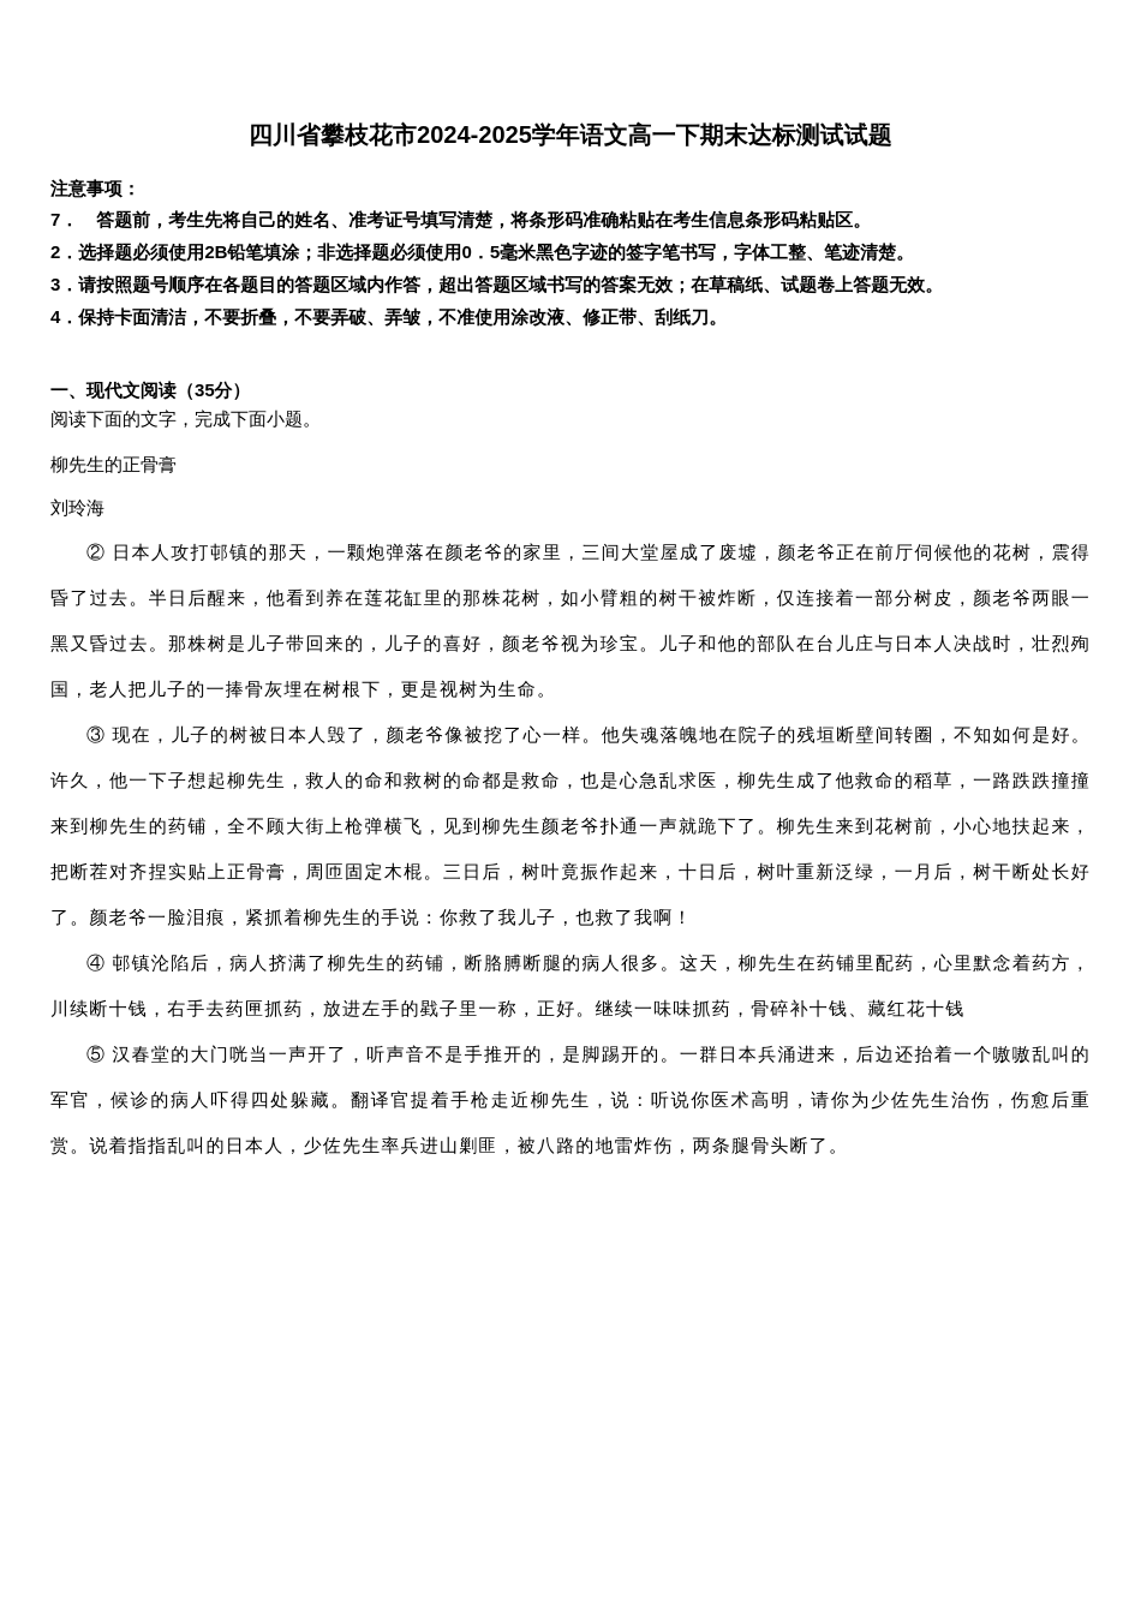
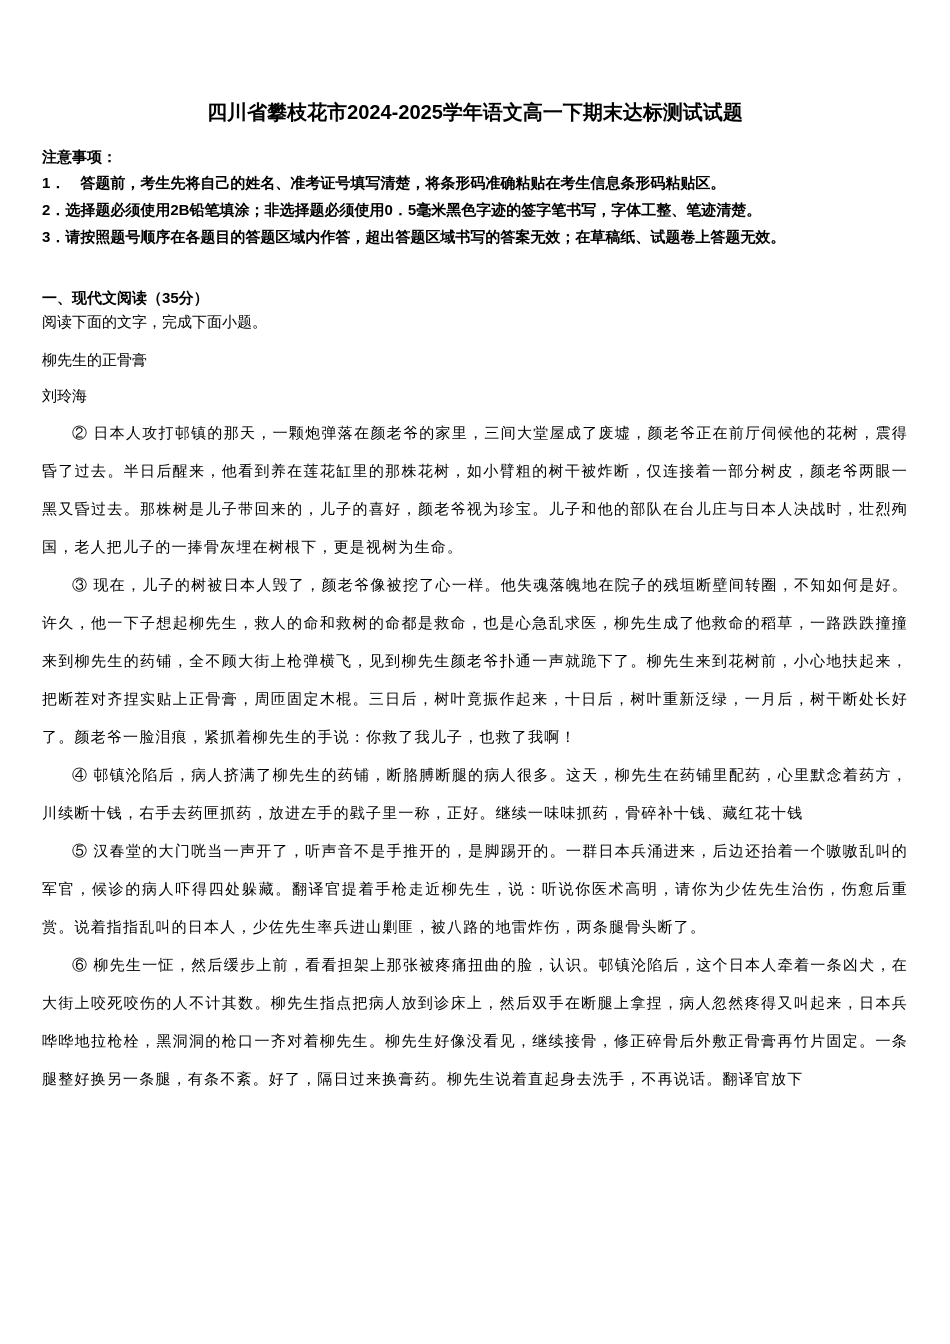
  四川省攀枝花市2024-2025学年语文高一下期末达标测试试题
  注意事项：
- 7． 答题前，考生先将自己的姓名、准考证号填写清楚，将条形码准确粘贴在考生信息条形码粘贴区。
+ 1． 答题前，考生先将自己的姓名、准考证号填写清楚，将条形码准确粘贴在考生信息条形码粘贴区。
  2．选择题必须使用2B铅笔填涂；非选择题必须使用0．5毫米黑色字迹的签字笔书写，字体工整、笔迹清楚。
  3．请按照题号顺序在各题目的答题区域内作答，超出答题区域书写的答案无效；在草稿纸、试题卷上答题无效。
- 4．保持卡面清洁，不要折叠，不要弄破、弄皱，不准使用涂改液、修正带、刮纸刀。
  一、现代文阅读（35分）
  阅读下面的文字，完成下面小题。
  柳先生的正骨膏
  刘玲海
  ② 日本人攻打邨镇的那天，一颗炮弹落在颜老爷的家里，三间大堂屋成了废墟，颜老爷正在前厅伺候他的花树，震得昏了过去。半日后醒来，他看到养在莲花缸里的那株花树，如小臂粗的树干被炸断，仅连接着一部分树皮，颜老爷两眼一黑又昏过去。那株树是儿子带回来的，儿子的喜好，颜老爷视为珍宝。儿子和他的部队在台儿庄与日本人决战时，壮烈殉国，老人把儿子的一捧骨灰埋在树根下，更是视树为生命。
  ③ 现在，儿子的树被日本人毁了，颜老爷像被挖了心一样。他失魂落魄地在院子的残垣断壁间转圈，不知如何是好。许久，他一下子想起柳先生，救人的命和救树的命都是救命，也是心急乱求医，柳先生成了他救命的稻草，一路跌跌撞撞来到柳先生的药铺，全不顾大街上枪弹横飞，见到柳先生颜老爷扑通一声就跪下了。柳先生来到花树前，小心地扶起来，把断茬对齐捏实贴上正骨膏，周匝固定木棍。三日后，树叶竟振作起来，十日后，树叶重新泛绿，一月后，树干断处长好了。颜老爷一脸泪痕，紧抓着柳先生的手说：你救了我儿子，也救了我啊！
  ④ 邨镇沦陷后，病人挤满了柳先生的药铺，断胳膊断腿的病人很多。这天，柳先生在药铺里配药，心里默念着药方，川续断十钱，右手去药匣抓药，放进左手的戥子里一称，正好。继续一味味抓药，骨碎补十钱、藏红花十钱
  ⑤ 汉春堂的大门咣当一声开了，听声音不是手推开的，是脚踢开的。一群日本兵涌进来，后边还抬着一个嗷嗷乱叫的军官，候诊的病人吓得四处躲藏。翻译官提着手枪走近柳先生，说：听说你医术高明，请你为少佐先生治伤，伤愈后重赏。说着指指乱叫的日本人，少佐先生率兵进山剿匪，被八路的地雷炸伤，两条腿骨头断了。
+ ⑥ 柳先生一怔，然后缓步上前，看看担架上那张被疼痛扭曲的脸，认识。邨镇沦陷后，这个日本人牵着一条凶犬，在大街上咬死咬伤的人不计其数。柳先生指点把病人放到诊床上，然后双手在断腿上拿捏，病人忽然疼得又叫起来，日本兵哗哗地拉枪栓，黑洞洞的枪口一齐对着柳先生。柳先生好像没看见，继续接骨，修正碎骨后外敷正骨膏再竹片固定。一条腿整好换另一条腿，有条不紊。好了，隔日过来换膏药。柳先生说着直起身去洗手，不再说话。翻译官放下
